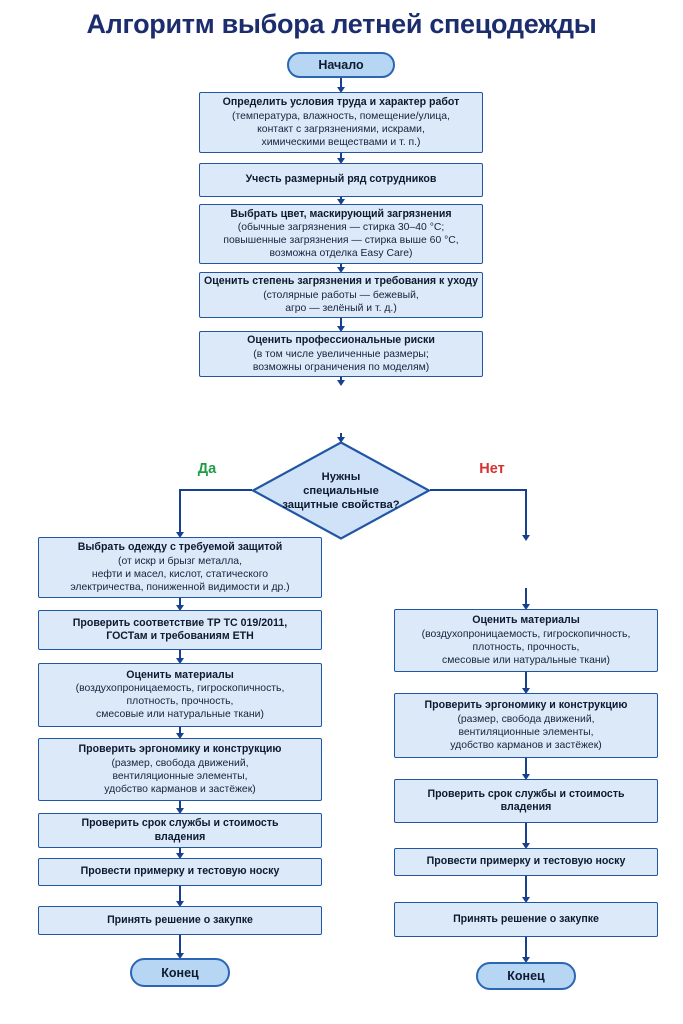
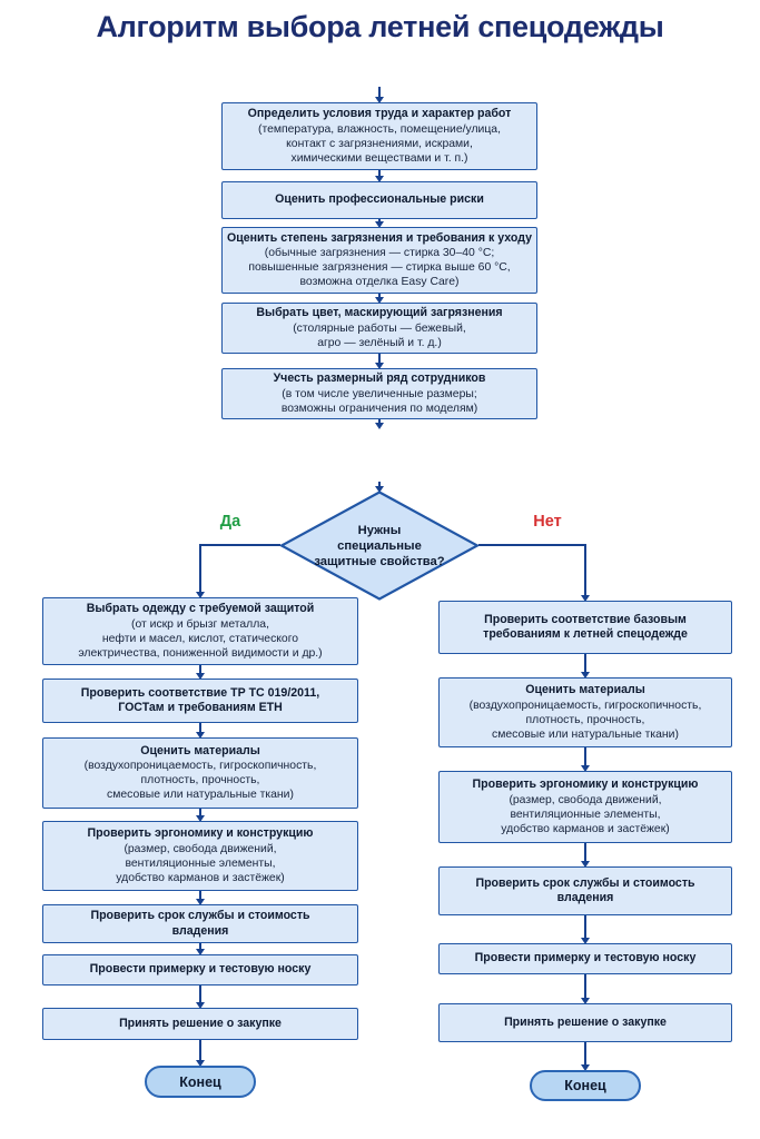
  Алгоритм выбора летней спецодежды
- Начало
  Определить условия труда и характер работ
  (температура, влажность, помещение/улица,
  контакт с загрязнениями, искрами,
  химическими веществами и т. п.)
- Учесть размерный ряд сотрудников
+ Оценить профессиональные риски
- Выбрать цвет, маскирующий загрязнения
+ Оценить степень загрязнения и требования к уходу
  (обычные загрязнения — стирка 30–40 °C;
  повышенные загрязнения — стирка выше 60 °C,
  возможна отделка Easy Care)
- Оценить степень загрязнения и требования к уходу
+ Выбрать цвет, маскирующий загрязнения
  (столярные работы — бежевый,
  агро — зелёный и т. д.)
- Оценить профессиональные риски
+ Учесть размерный ряд сотрудников
  (в том числе увеличенные размеры;
  возможны ограничения по моделям)
  Нужны
  специальные
  защитные свойства?
  Да
  Нет
  Выбрать одежду с требуемой защитой
  (от искр и брызг металла,
  нефти и масел, кислот, статического
  электричества, пониженной видимости и др.)
  Проверить соответствие ТР ТС 019/2011,
  ГОСТам и требованиям ЕТН
  Оценить материалы
  (воздухопроницаемость, гигроскопичность,
  плотность, прочность,
  смесовые или натуральные ткани)
  Проверить эргономику и конструкцию
  (размер, свобода движений,
  вентиляционные элементы,
  удобство карманов и застёжек)
  Проверить срок службы и стоимость
  владения
  Провести примерку и тестовую носку
  Принять решение о закупке
  Конец
+ Проверить соответствие базовым
+ требованиям к летней спецодежде
  Оценить материалы
  (воздухопроницаемость, гигроскопичность,
  плотность, прочность,
  смесовые или натуральные ткани)
  Проверить эргономику и конструкцию
  (размер, свобода движений,
  вентиляционные элементы,
  удобство карманов и застёжек)
  Проверить срок службы и стоимость
  владения
  Провести примерку и тестовую носку
  Принять решение о закупке
  Конец
